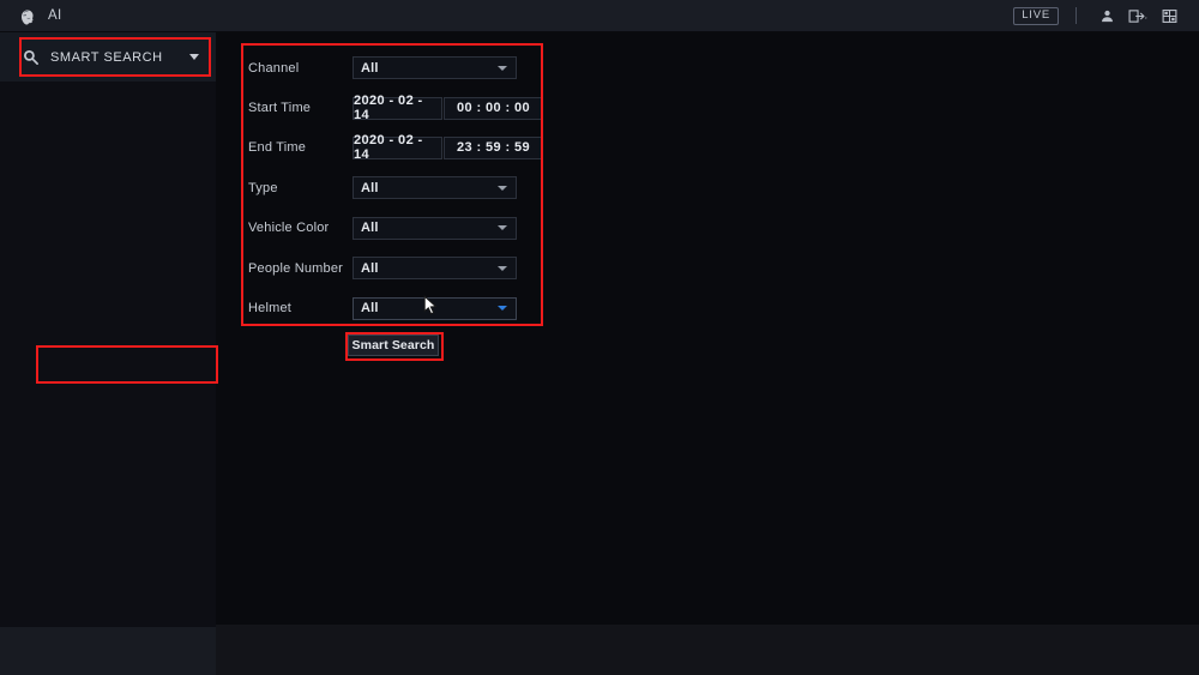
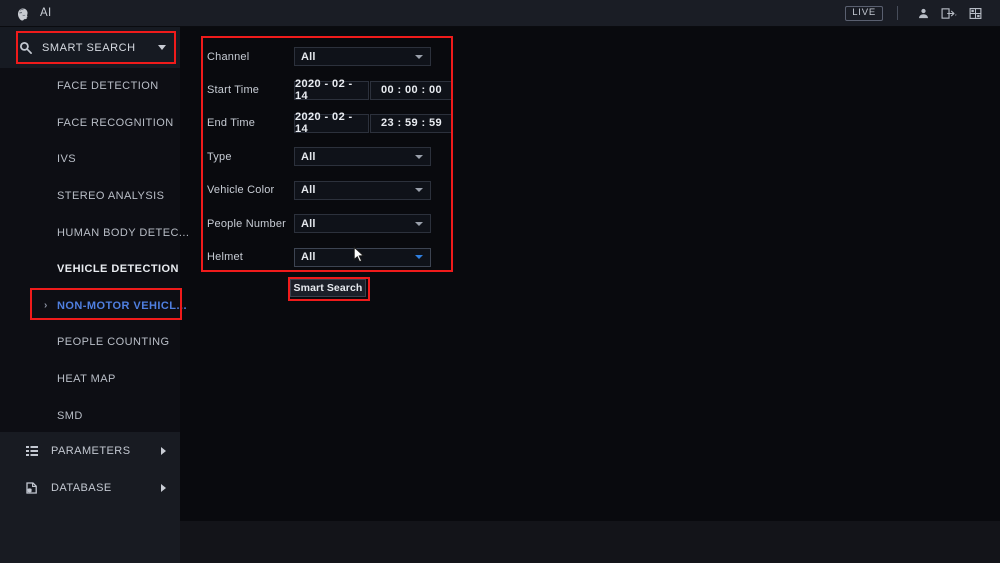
  AI
  LIVE
  SMART SEARCH
+ FACE DETECTION
+ FACE RECOGNITION
+ IVS
+ STEREO ANALYSIS
+ HUMAN BODY DETEC...
+ VEHICLE DETECTION
+ ›
+ NON-MOTOR VEHICL...
+ PEOPLE COUNTING
+ HEAT MAP
+ SMD
+ PARAMETERS
+ DATABASE
  Channel
  All
  Start Time
  2020 - 02 - 14
  00 : 00 : 00
  End Time
  2020 - 02 - 14
  23 : 59 : 59
  Type
  All
  Vehicle Color
  All
  People Number
  All
  Helmet
  All
  Smart Search
